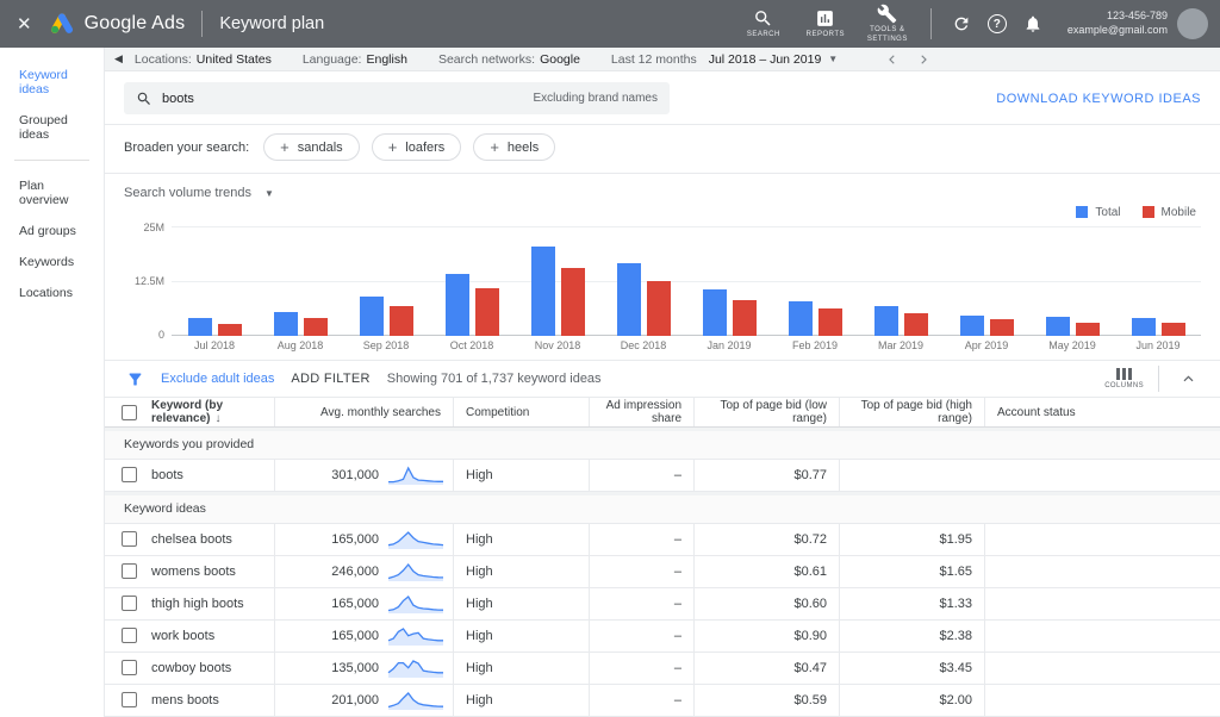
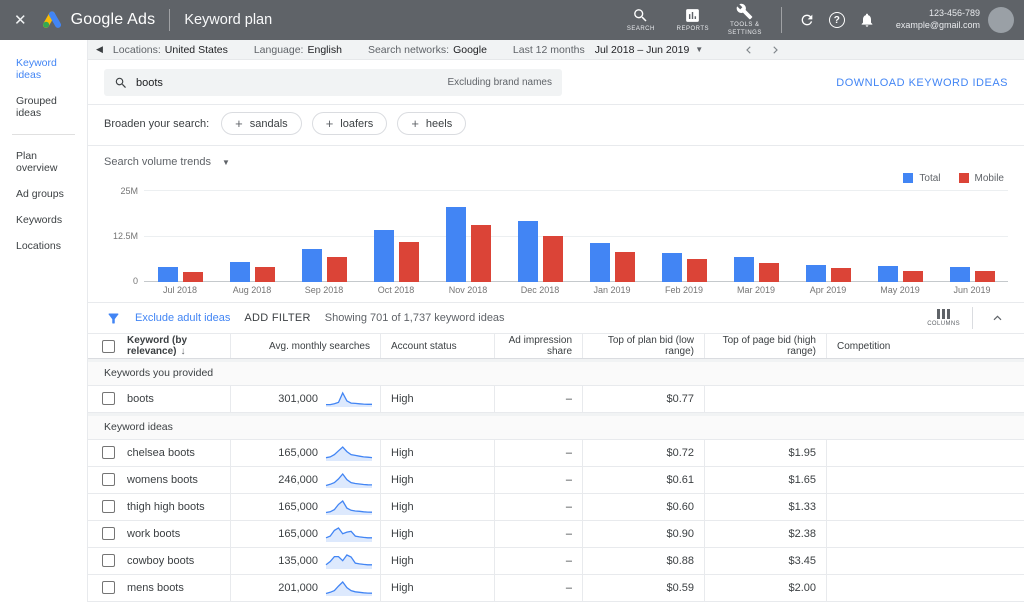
  ✕
  Google Ads
  Keyword plan
  ?
  123-456-789
  example@gmail.com
  Keyword ideas
  Grouped ideas
  Plan overview
  Ad groups
  Keywords
  Locations
  ◀
  Locations:
  United States
  Language:
  English
  Search networks:
  Google
  Last 12 months
  Jul 2018 – Jun 2019
  ▼
  boots
  Excluding brand names
  DOWNLOAD KEYWORD IDEAS
  Broaden your search:
  +
  sandals
  +
  loafers
  +
  heels
  Search volume trends
  ▼
  Total
  Mobile
  25M
  12.5M
  0
  Jul 2018
  Aug 2018
  Sep 2018
  Oct 2018
  Nov 2018
  Dec 2018
  Jan 2019
  Feb 2019
  Mar 2019
  Apr 2019
  May 2019
  Jun 2019
  Exclude adult ideas
  ADD FILTER
  Showing 701 of 1,737 keyword ideas
  Keyword (by relevance) ↓
  Avg. monthly searches
- Competition
+ Account status
  Ad impression share
- Top of page bid (low range)
+ Top of plan bid (low range)
  Top of page bid (high range)
- Account status
+ Competition
  Keywords you provided
  boots
  301,000
  High
  –
  $0.77
  Keyword ideas
  chelsea boots
  165,000
  High
  –
  $0.72
  $1.95
  womens boots
  246,000
  High
  –
  $0.61
  $1.65
  thigh high boots
  165,000
  High
  –
  $0.60
  $1.33
  work boots
  165,000
  High
  –
  $0.90
  $2.38
  cowboy boots
  135,000
  High
  –
- $0.47
+ $0.88
  $3.45
  mens boots
  201,000
  High
  –
  $0.59
  $2.00
